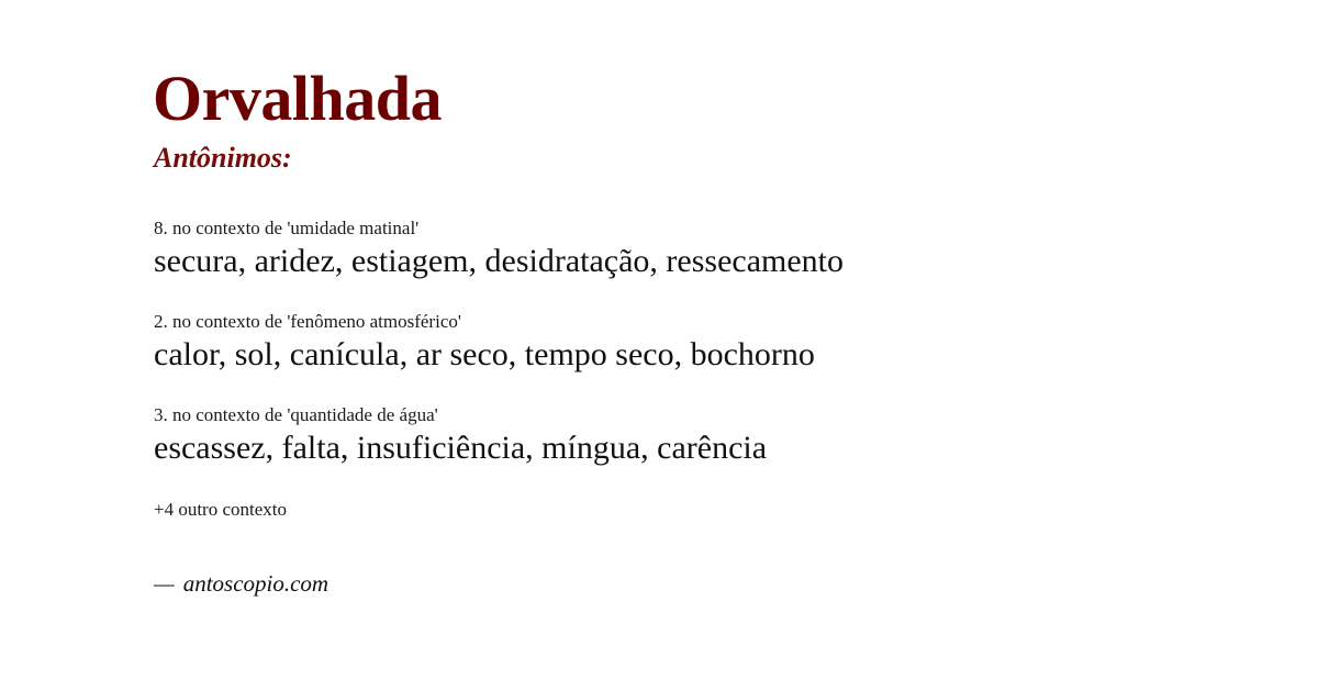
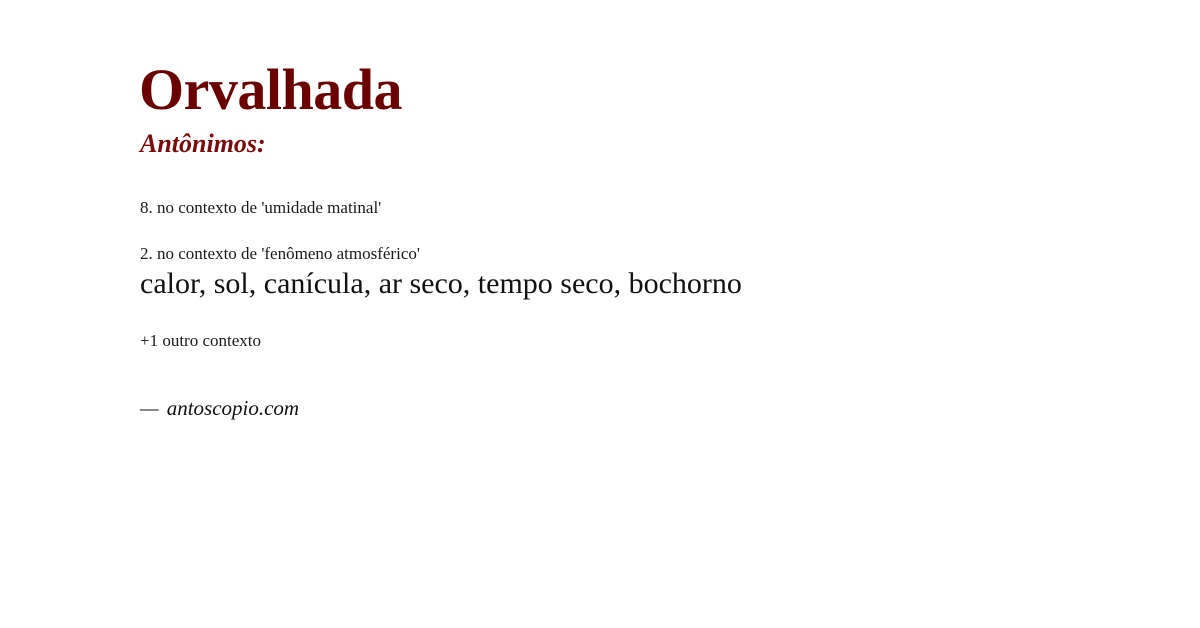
  Orvalhada
  Antônimos:
  8. no contexto de 'umidade matinal'
- secura, aridez, estiagem, desidratação, ressecamento
  2. no contexto de 'fenômeno atmosférico'
  calor, sol, canícula, ar seco, tempo seco, bochorno
- 3. no contexto de 'quantidade de água'
- escassez, falta, insuficiência, míngua, carência
- +4 outro contexto
+ +1 outro contexto
  — antoscopio.com
